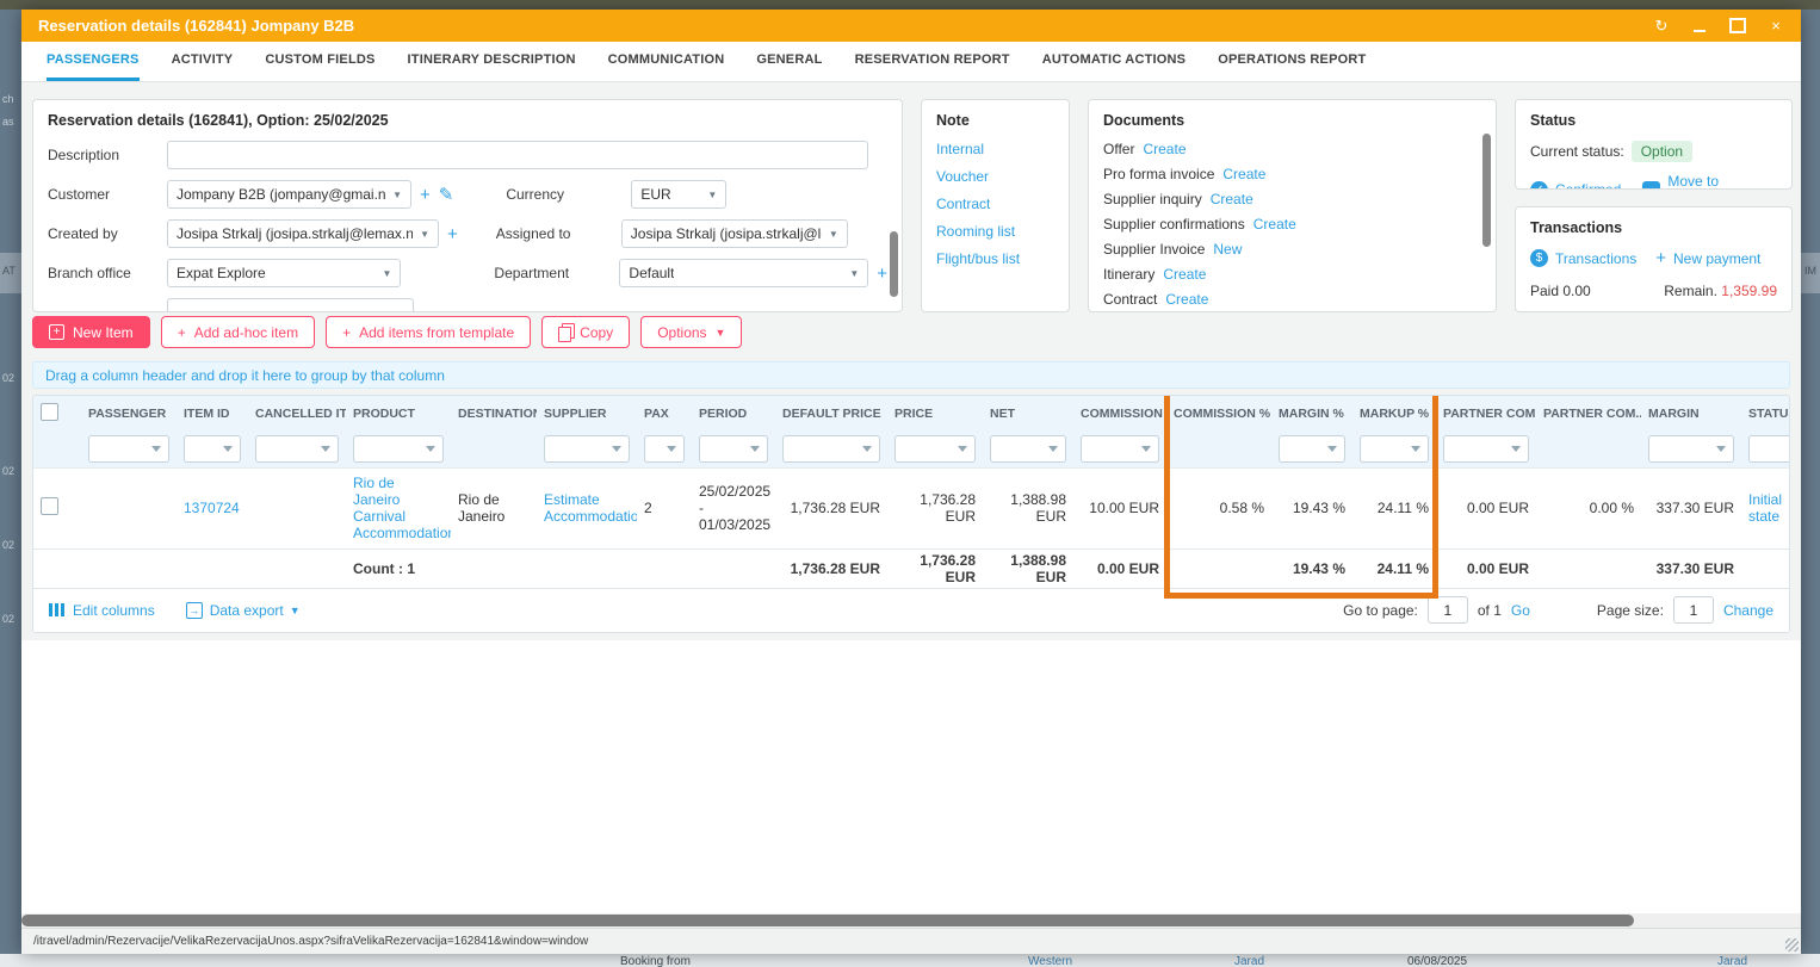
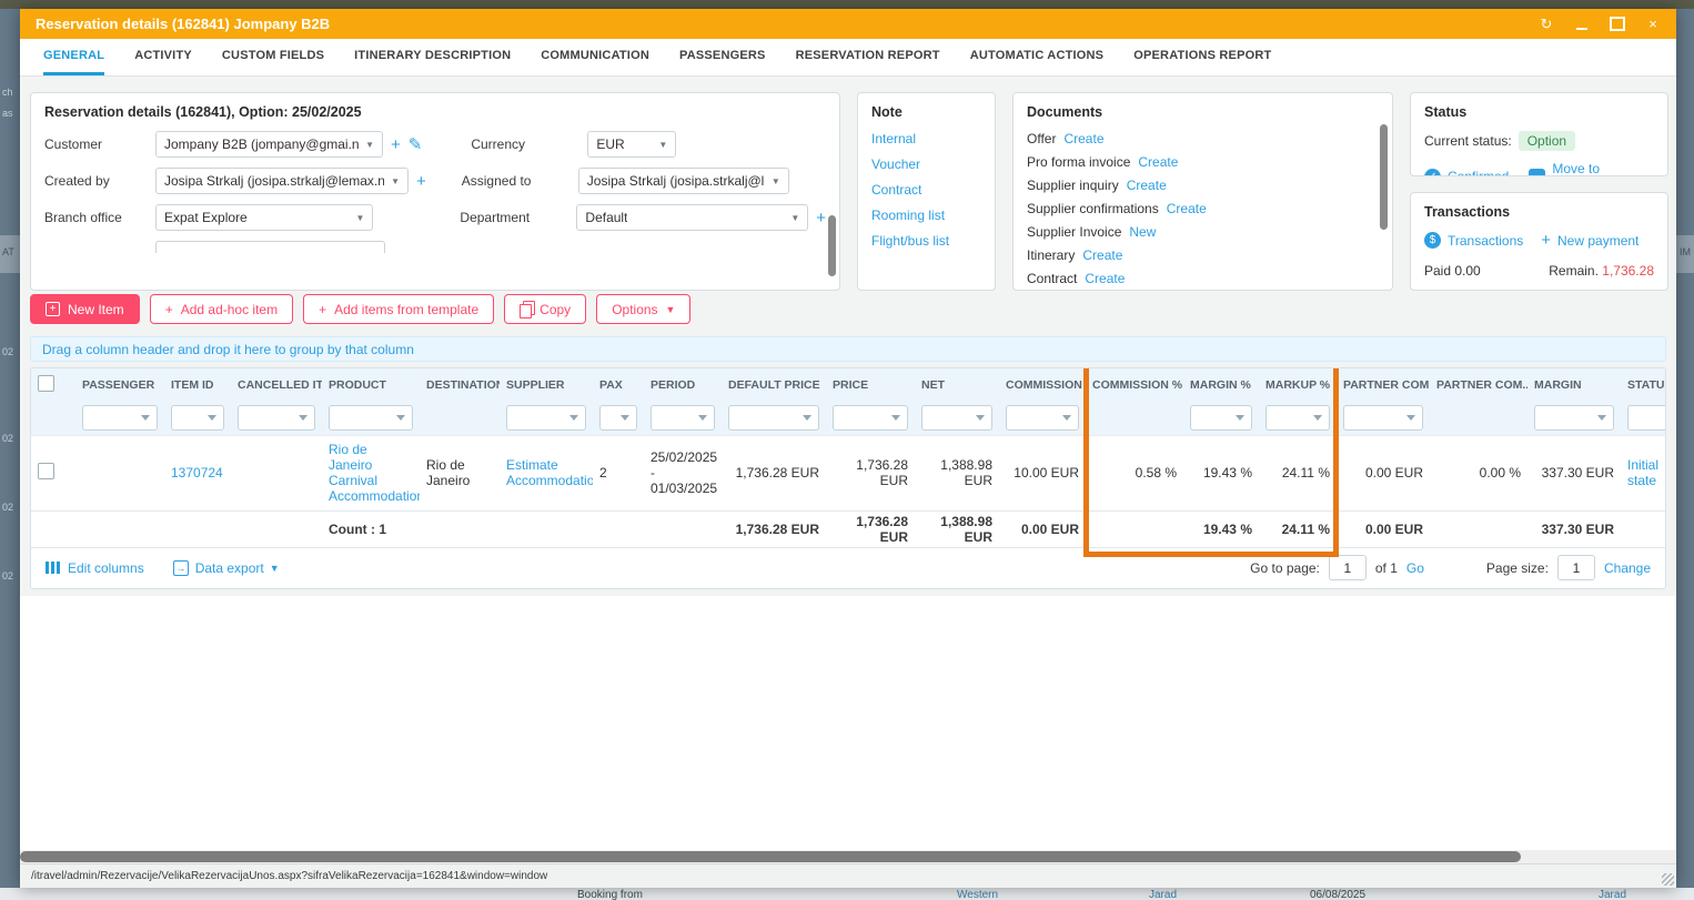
  ch
  as
  AT
  02
  02
  02
  02
  IM
  Booking from
  Western
  Jarad
  06/08/2025
  Jarad
  Reservation details (162841) Jompany B2B
  ↻
  ×
- PASSENGERS
+ GENERAL
  ACTIVITY
  CUSTOM FIELDS
  ITINERARY DESCRIPTION
  COMMUNICATION
- GENERAL
+ PASSENGERS
  RESERVATION REPORT
  AUTOMATIC ACTIONS
  OPERATIONS REPORT
  Reservation details (162841), Option: 25/02/2025
- Description
  Customer
  Jompany B2B (jompany@gmai.n
  ▼
  +
  ✎
  Currency
  EUR
  ▼
  Created by
  Josipa Strkalj (josipa.strkalj@lemax.n
  ▼
  +
  Assigned to
  Josipa Strkalj (josipa.strkalj@l
  ▼
  Branch office
  Expat Explore
  ▼
  Department
  Default
  ▼
  +
  Note
  Internal
  Voucher
  Contract
  Rooming list
  Flight/bus list
  Documents
  Offer Create
  Pro forma invoice Create
  Supplier inquiry Create
  Supplier confirmations Create
  Supplier Invoice New
  Itinerary Create
  Contract Create
  Status
  Current status:
  Option
  Transactions
  $
  Transactions
  +
  New payment
  Paid 0.00
- Remain. 1,359.99
+ Remain. 1,736.28
  +
  New Item
  +
  Add ad-hoc item
  +
  Add items from template
  Copy
  Options
  ▼
  Drag a column header and drop it here to group by that column
  	PASSENGER	ITEM ID	CANCELLED IT	PRODUCT	DESTINATIO	SUPPLIER	PAX	PERIOD	DEFAULT PRICE	PRICE	NET	COMMISSION	COMMISSION %	MARGIN %	MARKUP %	PARTNER COM	PARTNER COM..	MARGIN	STATU
  		1370724		Rio de Janeiro Carnival Accommodatio	Rio de Janeiro	Estimate Accommodatio	2	25/02/2025 - 01/03/2025	1,736.28 EUR	1,736.28 EUR	1,388.98 EUR	10.00 EUR	0.58 %	19.43 %	24.11 %	0.00 EUR	0.00 %	337.30 EUR	Initial state
  				Count : 1					1,736.28 EUR	1,736.28 EUR	1,388.98 EUR	0.00 EUR		19.43 %	24.11 %	0.00 EUR		337.30 EUR
  Edit columns
  →
  Data export
  ▼
  Go to page:
  1
  of 1
  Go
  Page size:
  1
  Change
  /itravel/admin/Rezervacije/VelikaRezervacijaUnos.aspx?sifraVelikaRezervacija=162841&window=window
